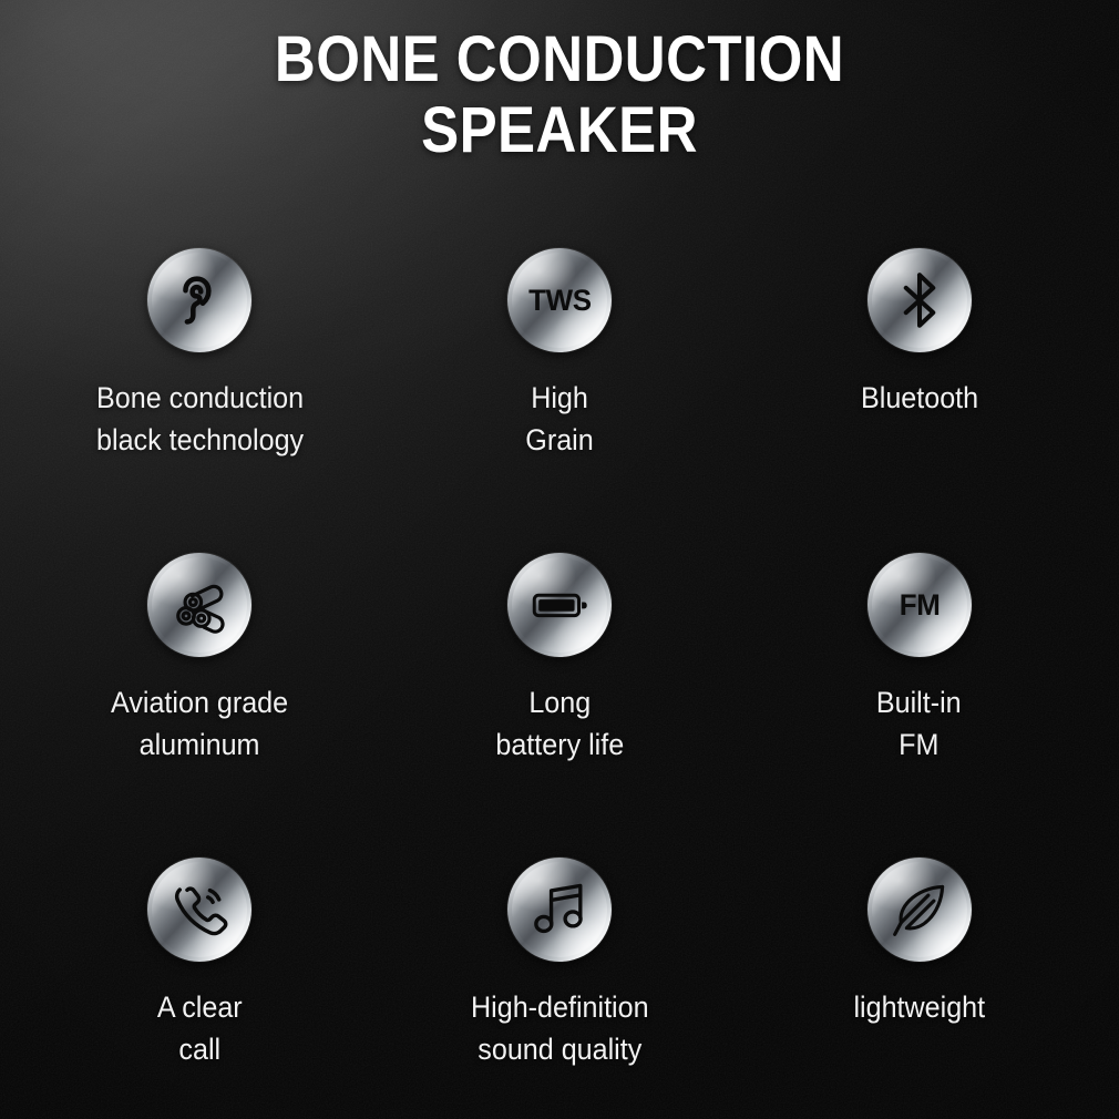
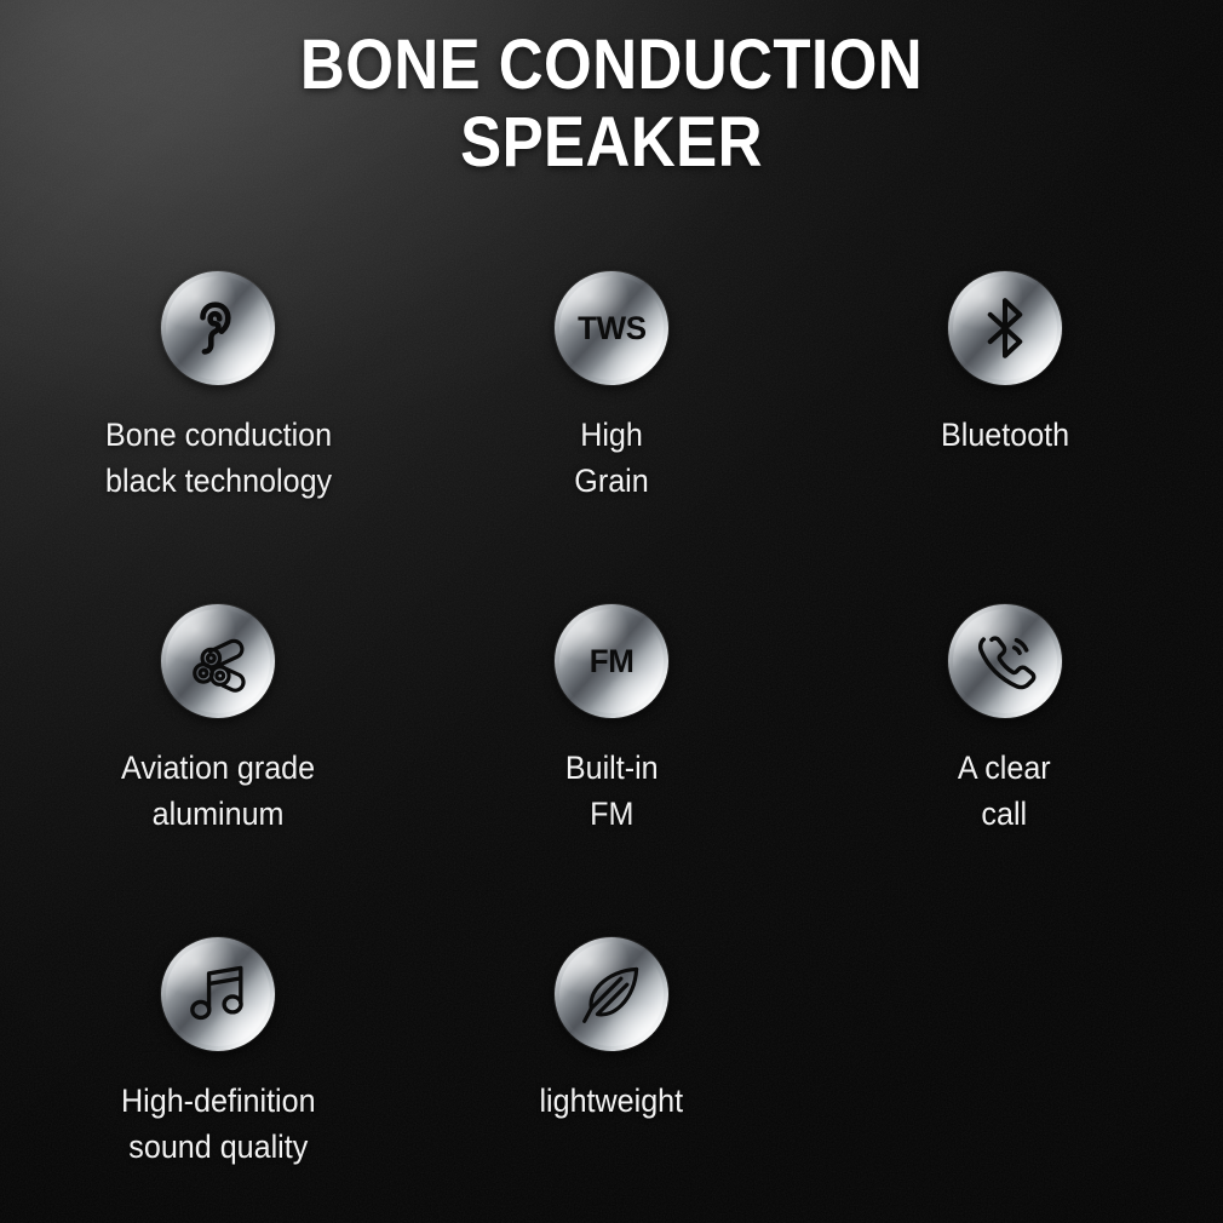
  BONE CONDUCTION
  SPEAKER
  Bone conduction
  black technology
  TWS
  High
  Grain
  Bluetooth
  Aviation grade
  aluminum
- Long
- battery life
  FM
  Built-in
  FM
  A clear
  call
  High-definition
  sound quality
  lightweight
